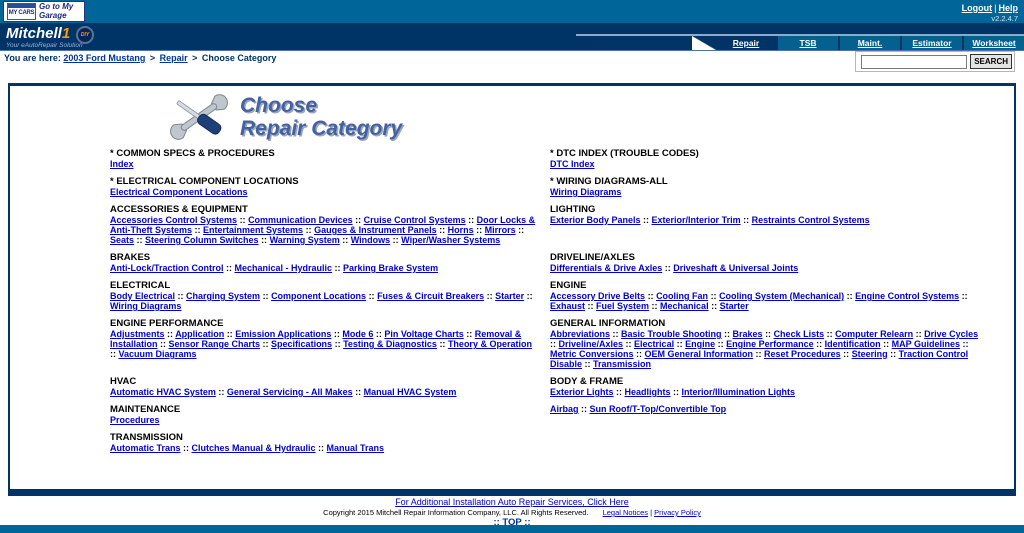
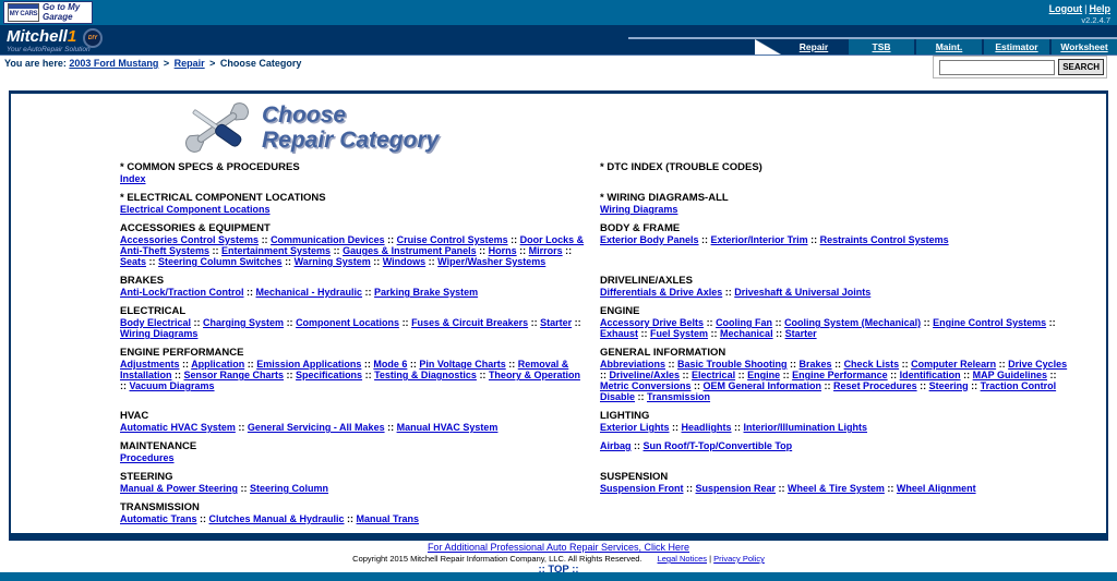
  Go to My Garage
  Logout | Help
  v2.2.4.7
  Mitchell1
  Repair
  TSB
  Maint.
  Estimator
  Worksheet
  You are here: 2003 Ford Mustang > Repair > Choose Category
  SEARCH
  Choose
  Repair Category
  * COMMON SPECS & PROCEDURES
  Index
  * DTC INDEX (TROUBLE CODES)
- DTC Index
  * ELECTRICAL COMPONENT LOCATIONS
  Electrical Component Locations
  * WIRING DIAGRAMS-ALL
  Wiring Diagrams
  ACCESSORIES & EQUIPMENT
  Accessories Control Systems :: Communication Devices :: Cruise Control Systems :: Door Locks & Anti-Theft Systems :: Entertainment Systems :: Gauges & Instrument Panels :: Horns :: Mirrors :: Seats :: Steering Column Switches :: Warning System :: Windows :: Wiper/Washer Systems
- LIGHTING
+ BODY & FRAME
  Exterior Body Panels :: Exterior/Interior Trim :: Restraints Control Systems
  BRAKES
  Anti-Lock/Traction Control :: Mechanical - Hydraulic :: Parking Brake System
  DRIVELINE/AXLES
  Differentials & Drive Axles :: Driveshaft & Universal Joints
  ELECTRICAL
  Body Electrical :: Charging System :: Component Locations :: Fuses & Circuit Breakers :: Starter :: Wiring Diagrams
  ENGINE
  Accessory Drive Belts :: Cooling Fan :: Cooling System (Mechanical) :: Engine Control Systems :: Exhaust :: Fuel System :: Mechanical :: Starter
  ENGINE PERFORMANCE
  Adjustments :: Application :: Emission Applications :: Mode 6 :: Pin Voltage Charts :: Removal & Installation :: Sensor Range Charts :: Specifications :: Testing & Diagnostics :: Theory & Operation :: Vacuum Diagrams
  GENERAL INFORMATION
  Abbreviations :: Basic Trouble Shooting :: Brakes :: Check Lists :: Computer Relearn :: Drive Cycles :: Driveline/Axles :: Electrical :: Engine :: Engine Performance :: Identification :: MAP Guidelines :: Metric Conversions :: OEM General Information :: Reset Procedures :: Steering :: Traction Control Disable :: Transmission
  HVAC
  Automatic HVAC System :: General Servicing - All Makes :: Manual HVAC System
- BODY & FRAME
+ LIGHTING
  Exterior Lights :: Headlights :: Interior/Illumination Lights
  MAINTENANCE
  Procedures
  Airbag :: Sun Roof/T-Top/Convertible Top
+ STEERING
+ Manual & Power Steering :: Steering Column
+ SUSPENSION
+ Suspension Front :: Suspension Rear :: Wheel & Tire System :: Wheel Alignment
  TRANSMISSION
  Automatic Trans :: Clutches Manual & Hydraulic :: Manual Trans
- For Additional Installation Auto Repair Services, Click Here
+ For Additional Professional Auto Repair Services, Click Here
  Copyright 2015 Mitchell Repair Information Company, LLC. All Rights Reserved. Legal Notices | Privacy Policy
  :: TOP ::
